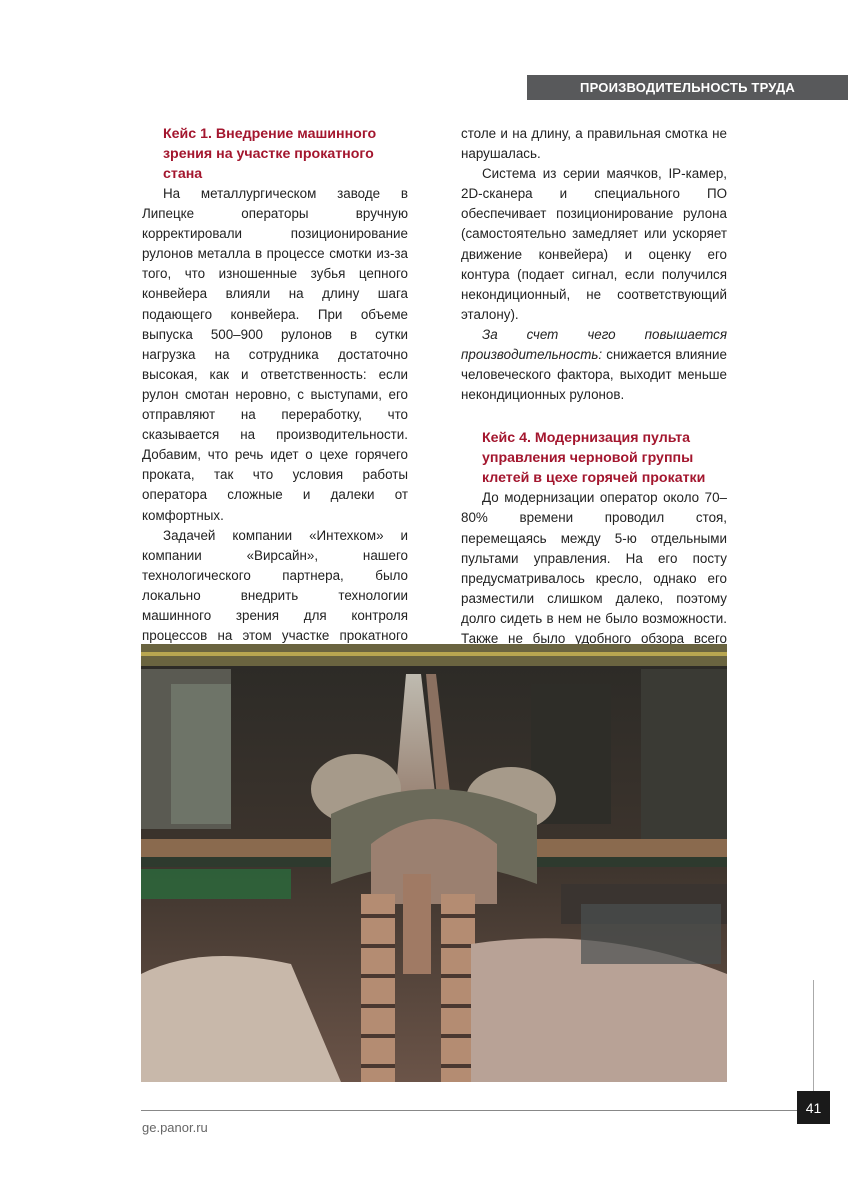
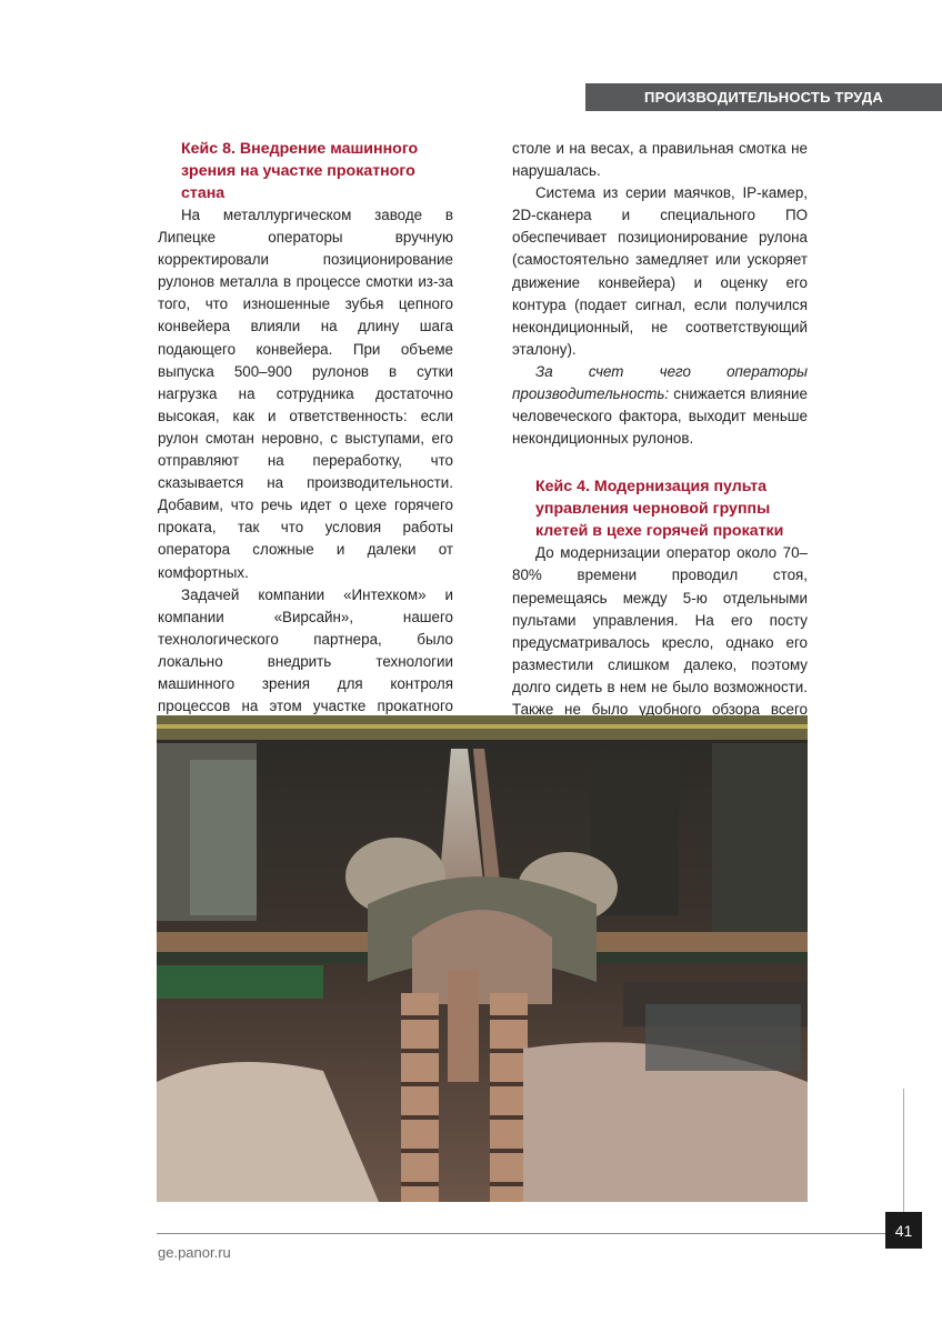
  ПРОИЗВОДИТЕЛЬНОСТЬ ТРУДА
- Кейс 1. Внедрение машинного зрения на участке прокатного стана
+ Кейс 8. Внедрение машинного зрения на участке прокатного стана
  На металлургическом заводе в Липецке операторы вручную корректировали позиционирование рулонов металла в процессе смотки из-за того, что изношенные зубья цепного конвейера влияли на длину шага подающего конвейера. При объеме выпуска 500–900 рулонов в сутки нагрузка на сотрудника достаточно высокая, как и ответственность: если рулон смотан неровно, с выступами, его отправляют на переработку, что сказывается на производительности. Добавим, что речь идет о цехе горячего проката, так что условия работы оператора сложные и далеки от комфортных.
  Задачей компании «Интехком» и компании «Вирсайн», нашего технологического партнера, было локально внедрить технологии машинного зрения для контроля процессов на этом участке прокатного
- столе и на длину, а правильная смотка не нарушалась.
+ столе и на весах, а правильная смотка не нарушалась.
  Система из серии маячков, IP-камер, 2D-сканера и специального ПО обеспечивает позиционирование рулона (самостоятельно замедляет или ускоряет движение конвейера) и оценку его контура (подает сигнал, если получился некондиционный, не соответствующий эталону).
- За счет чего повышается производительность: снижается влияние человеческого фактора, выходит меньше некондиционных рулонов.
+ За счет чего операторы производительность: снижается влияние человеческого фактора, выходит меньше некондиционных рулонов.
  Кейс 4. Модернизация пульта управления черновой группы клетей в цехе горячей прокатки
  До модернизации оператор около 70–80% времени проводил стоя, перемещаясь между 5-ю отдельными пультами управления. На его посту предусматривалось кресло, однако его разместили слишком далеко, поэтому долго сидеть в нем не было возможности. Также не было удобного обзора всего
  41
  ge.panor.ru
